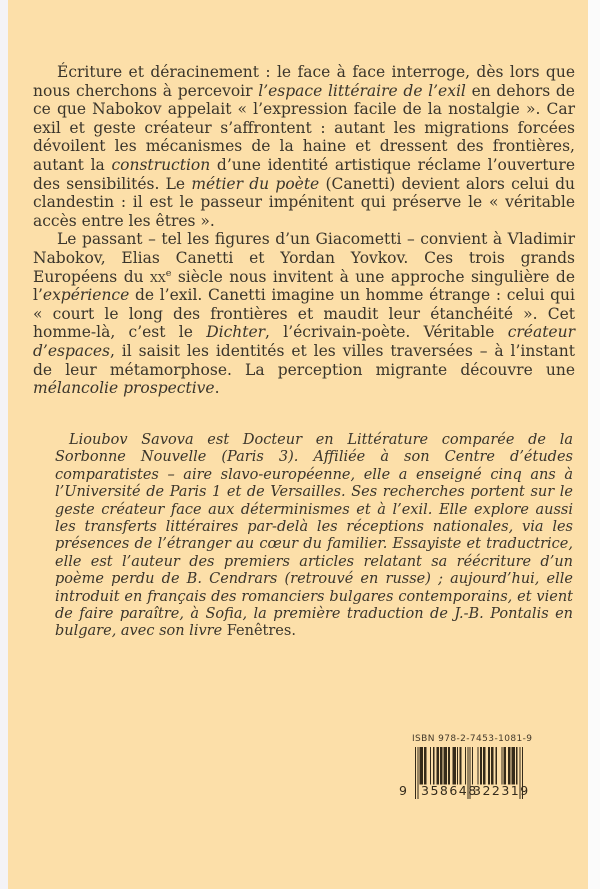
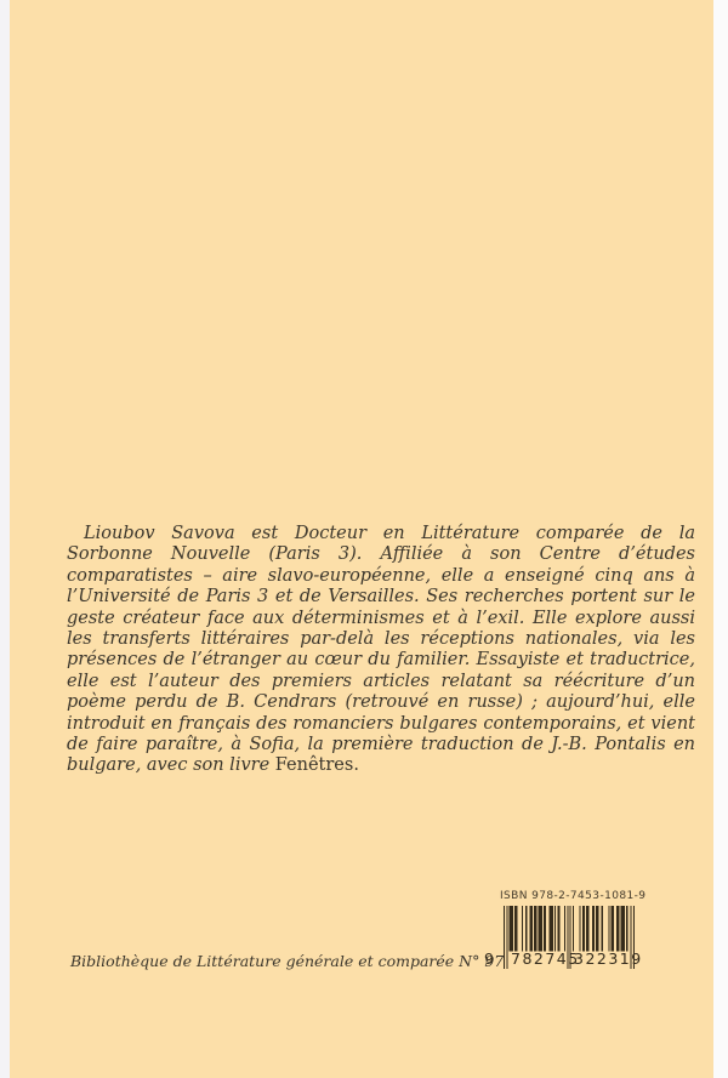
- Écriture et déracinement : le face à face interroge, dès lors que nous cherchons à percevoir l’espace littéraire de l’exil en dehors de ce que Nabokov appelait « l’expression facile de la nostalgie ». Car exil et geste créateur s’affrontent : autant les migrations forcées dévoilent les mécanismes de la haine et dressent des frontières, autant la construction d’une identité artistique réclame l’ouverture des sensibilités. Le métier du poète (Canetti) devient alors celui du clandestin : il est le passeur impénitent qui préserve le « véritable accès entre les êtres ».
- Le passant – tel les figures d’un Giacometti – convient à Vladimir Nabokov, Elias Canetti et Yordan Yovkov. Ces trois grands Européens du xxe siècle nous invitent à une approche singulière de l’expérience de l’exil. Canetti imagine un homme étrange : celui qui « court le long des frontières et maudit leur étanchéité ». Cet homme-là, c’est le Dichter, l’écrivain-poète. Véritable créateur d’espaces, il saisit les identités et les villes traversées – à l’instant de leur métamorphose. La perception migrante découvre une mélancolie prospective.
- Lioubov Savova est Docteur en Littérature comparée de la Sorbonne Nouvelle (Paris 3). Affiliée à son Centre d’études comparatistes – aire slavo-européenne, elle a enseigné cinq ans à l’Université de Paris 1 et de Versailles. Ses recherches portent sur le geste créateur face aux déterminismes et à l’exil. Elle explore aussi les transferts littéraires par-delà les réceptions nationales, via les présences de l’étranger au cœur du familier. Essayiste et traductrice, elle est l’auteur des premiers articles relatant sa réécriture d’un poème perdu de B. Cendrars (retrouvé en russe) ; aujourd’hui, elle introduit en français des romanciers bulgares contemporains, et vient de faire paraître, à Sofia, la première traduction de J.-B. Pontalis en bulgare, avec son livre Fenêtres.
+ Lioubov Savova est Docteur en Littérature comparée de la Sorbonne Nouvelle (Paris 3). Affiliée à son Centre d’études comparatistes – aire slavo-européenne, elle a enseigné cinq ans à l’Université de Paris 3 et de Versailles. Ses recherches portent sur le geste créateur face aux déterminismes et à l’exil. Elle explore aussi les transferts littéraires par-delà les réceptions nationales, via les présences de l’étranger au cœur du familier. Essayiste et traductrice, elle est l’auteur des premiers articles relatant sa réécriture d’un poème perdu de B. Cendrars (retrouvé en russe) ; aujourd’hui, elle introduit en français des romanciers bulgares contemporains, et vient de faire paraître, à Sofia, la première traduction de J.-B. Pontalis en bulgare, avec son livre Fenêtres.
+ Bibliothèque de Littérature générale et comparée N° 97
  ISBN 978-2-7453-1081-9
  9
- 358648
+ 782745
  322319
